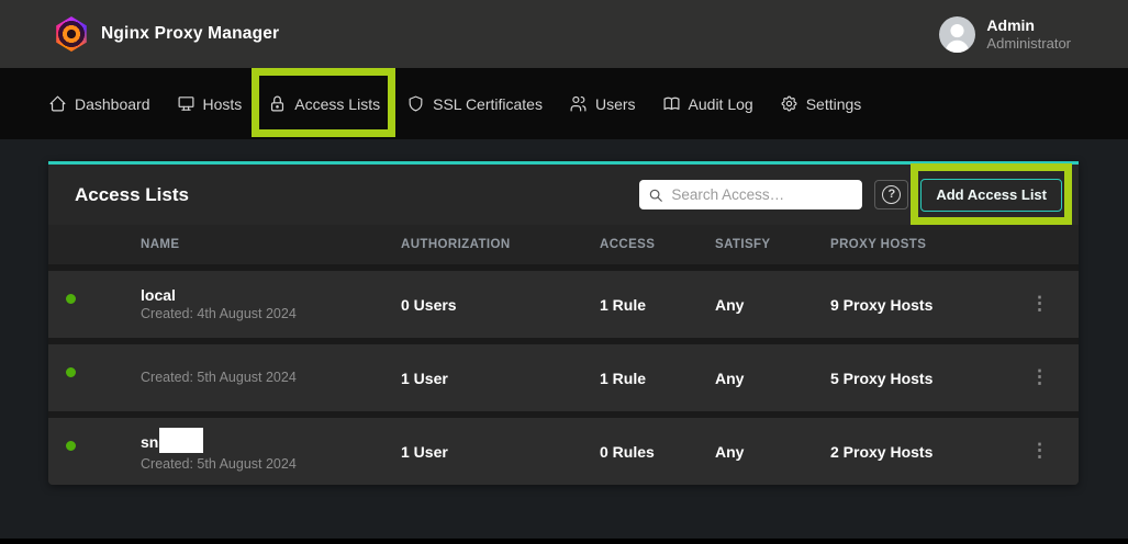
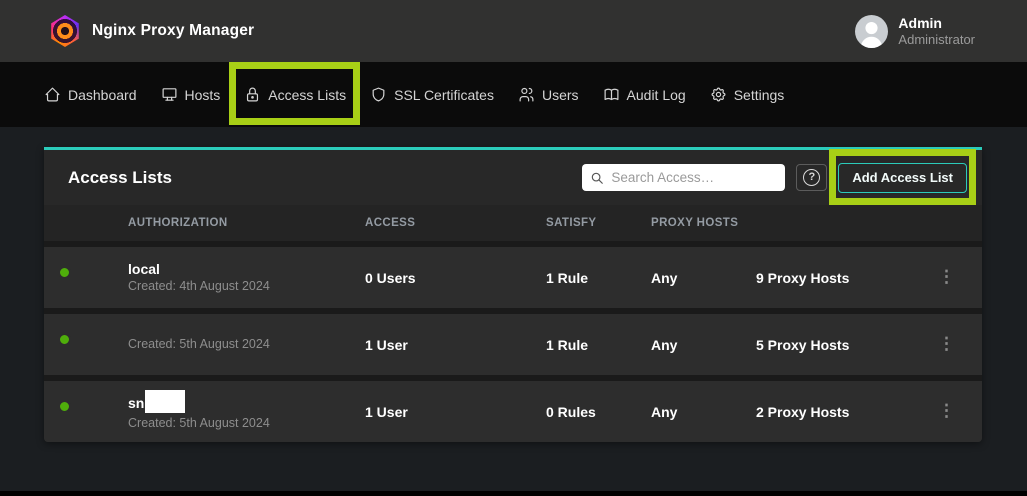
  Nginx Proxy Manager
  Admin
  Administrator
  Dashboard
  Hosts
  Access Lists
  SSL Certificates
  Users
  Audit Log
  Settings
  Access Lists
  Search Access…
  ?
  Add Access List
- NAME
  AUTHORIZATION
  ACCESS
  SATISFY
  PROXY HOSTS
  local
  Created: 4th August 2024
  0 Users
  1 Rule
  Any
  9 Proxy Hosts
  ⋮
  Created: 5th August 2024
  1 User
  1 Rule
  Any
  5 Proxy Hosts
  ⋮
  sn
  Created: 5th August 2024
  1 User
  0 Rules
  Any
  2 Proxy Hosts
  ⋮
